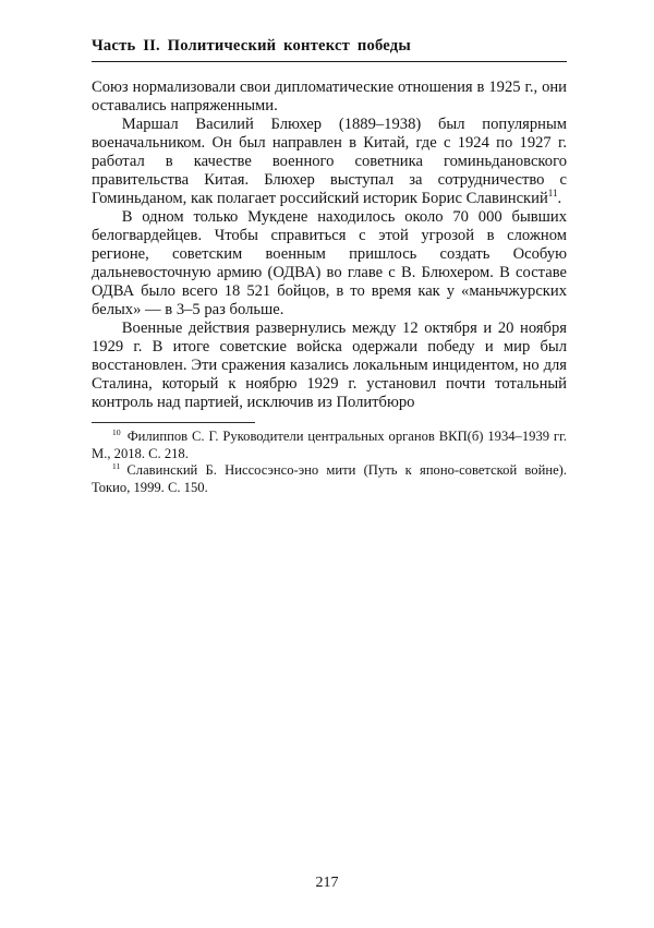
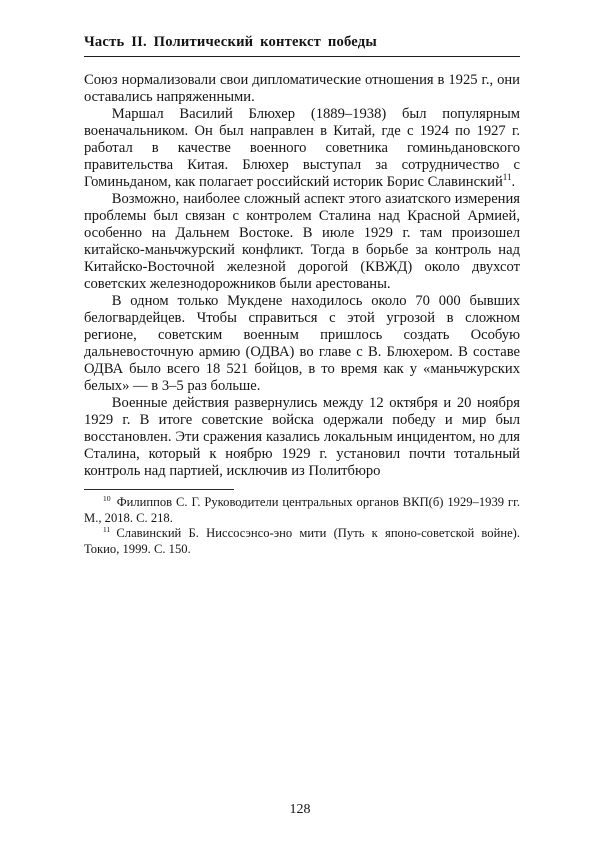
  Часть II. Политический контекст победы
  Союз нормализовали свои дипломатические отношения в 1925 г., они оставались напряженными.
  Маршал Василий Блюхер (1889–1938) был популярным военачальником. Он был направлен в Китай, где с 1924 по 1927 г. работал в качестве военного советника гоминьдановского правительства Китая. Блюхер выступал за сотрудничество с Гоминьданом, как полагает российский историк Борис Славинский11.
+ Возможно, наиболее сложный аспект этого азиатского измерения проблемы был связан с контролем Сталина над Красной Армией, особенно на Дальнем Востоке. В июле 1929 г. там произошел китайско-маньчжурский конфликт. Тогда в борьбе за контроль над Китайско-Восточной железной дорогой (КВЖД) около двухсот советских железнодорожников были арестованы.
  В одном только Мукдене находилось около 70 000 бывших белогвардейцев. Чтобы справиться с этой угрозой в сложном регионе, советским военным пришлось создать Особую дальневосточную армию (ОДВА) во главе с В. Блюхером. В составе ОДВА было всего 18 521 бойцов, в то время как у «маньчжурских белых» — в 3–5 раз больше.
  Военные действия развернулись между 12 октября и 20 ноября 1929 г. В итоге советские войска одержали победу и мир был восстановлен. Эти сражения казались локальным инцидентом, но для Сталина, который к ноябрю 1929 г. установил почти тотальный контроль над партией, исключив из Политбюро
- 10 Филиппов С. Г. Руководители центральных органов ВКП(б) 1934–1939 гг. М., 2018. С. 218.
+ 10 Филиппов С. Г. Руководители центральных органов ВКП(б) 1929–1939 гг. М., 2018. С. 218.
  11 Славинский Б. Ниссосэнсо-эно мити (Путь к японо-советской войне). Токио, 1999. С. 150.
- 217
+ 128
